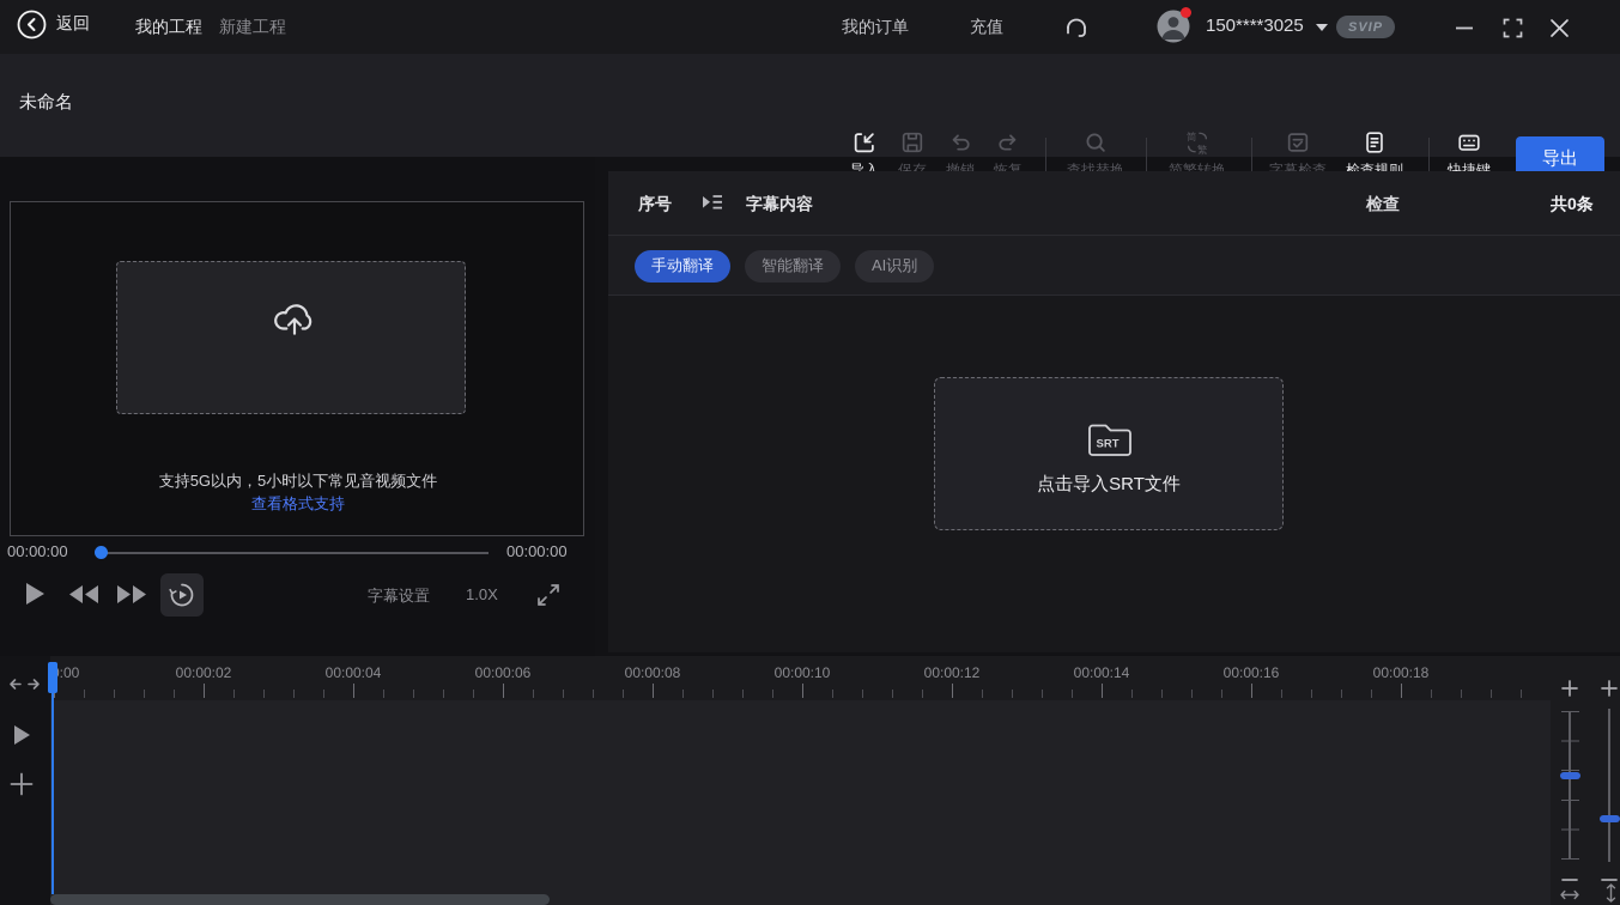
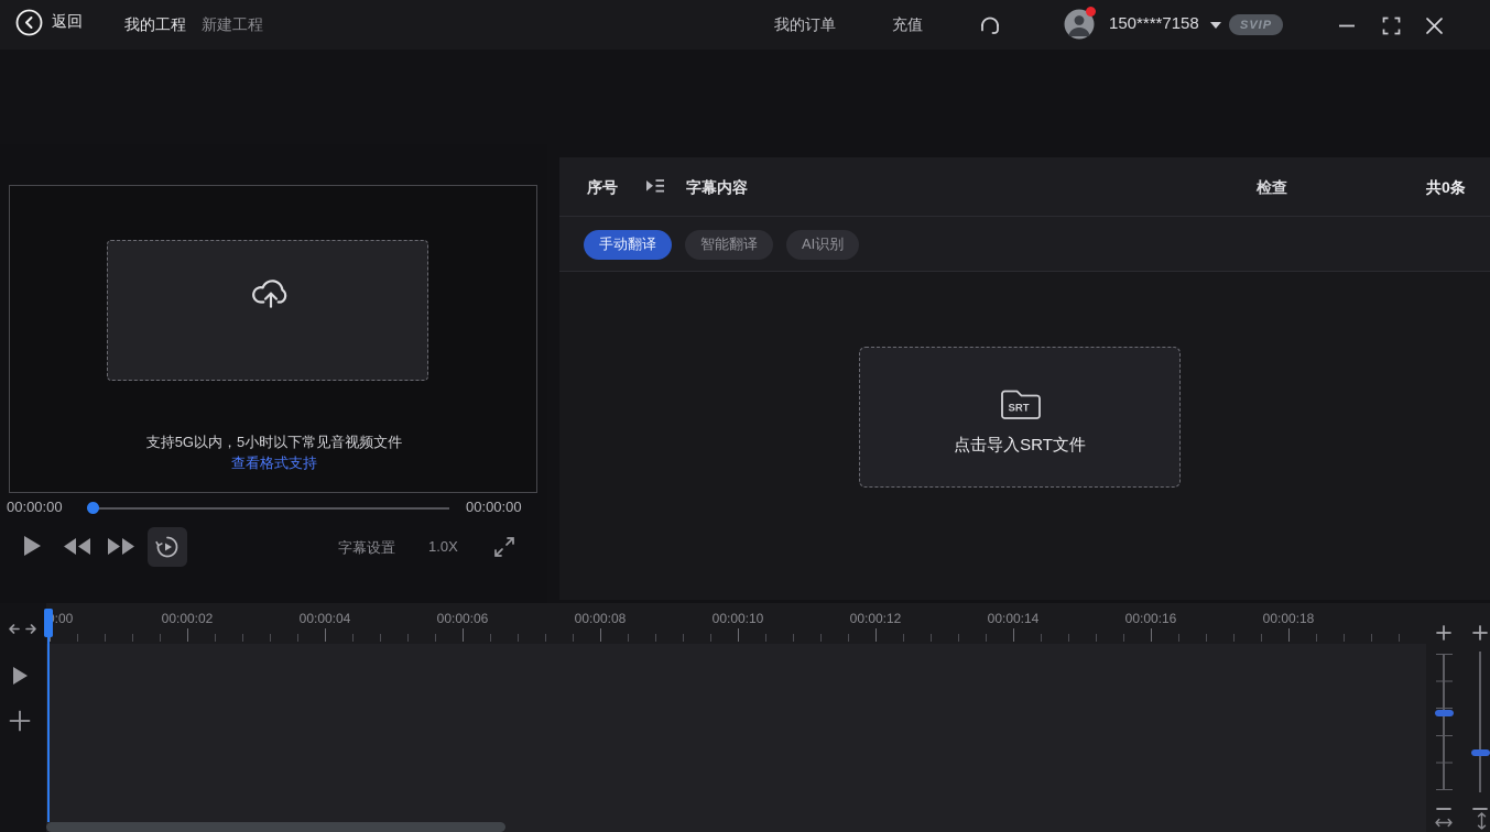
  返回
  我的工程
  新建工程
  我的订单
  充值
- 150****3025
+ 150****7158
  SVIP
- 未命名
- 导入
- 保存
- 撤销
- 恢复
- 查找替换
- 简
- 繁
- 简繁转换
- 字幕检查
- 检查规则
- 快捷键
- 导出
  支持5G以内，5小时以下常见音视频文件
  查看格式支持
  00:00:00
  00:00:00
  字幕设置
  1.0X
  序号
  字幕内容
  检查
  共0条
  手动翻译
  智能翻译
  AI识别
  SRT
  点击导入SRT文件
  :00
  00:00:02
  00:00:04
  00:00:06
  00:00:08
  00:00:10
  00:00:12
  00:00:14
  00:00:16
  00:00:18
